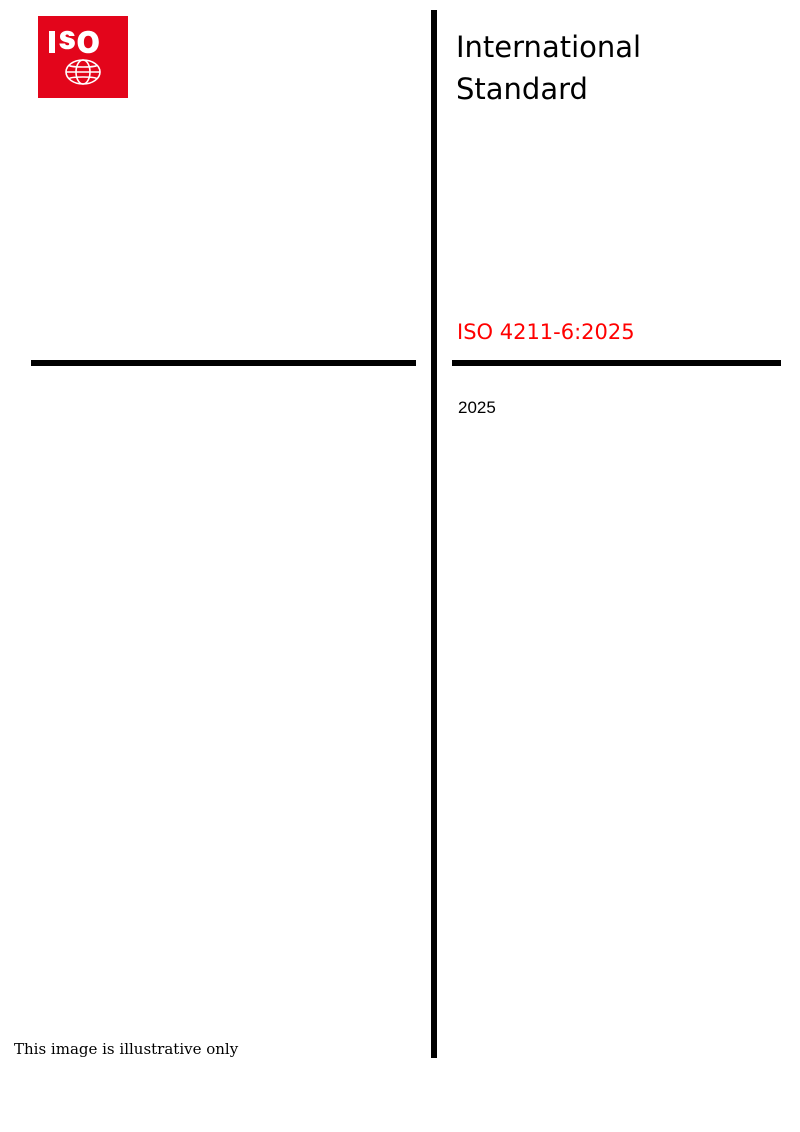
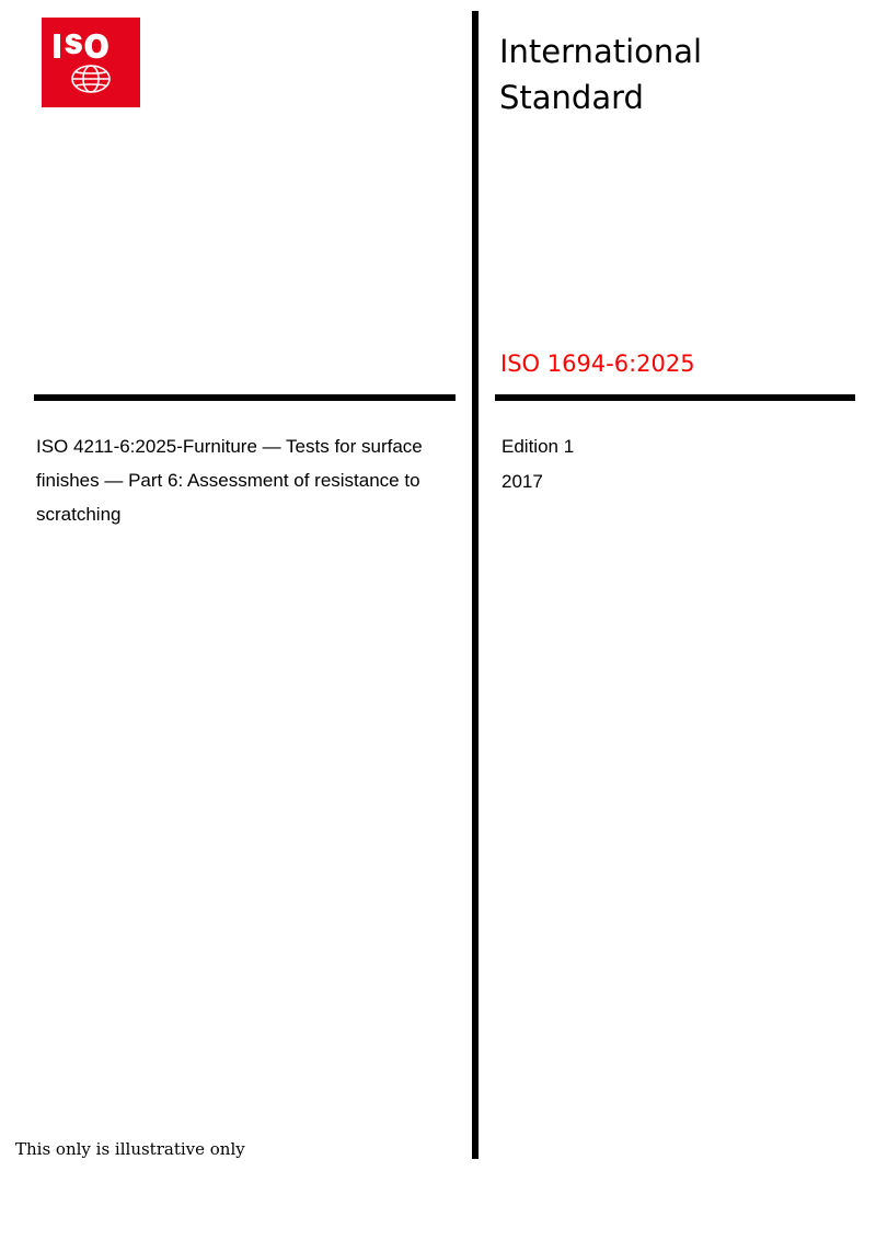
  International
  Standard
- ISO 4211-6:2025
+ ISO 1694-6:2025
+ ISO 4211-6:2025-Furniture — Tests for surface finishes — Part 6: Assessment of resistance to scratching
+ Edition 1
- 2025
+ 2017
- This image is illustrative only
+ This only is illustrative only
